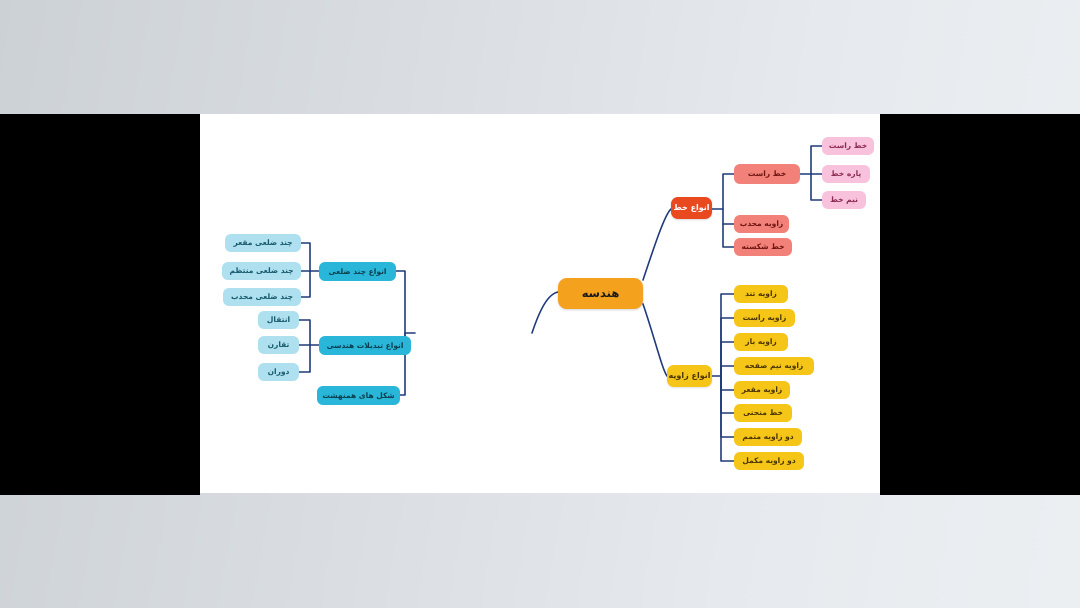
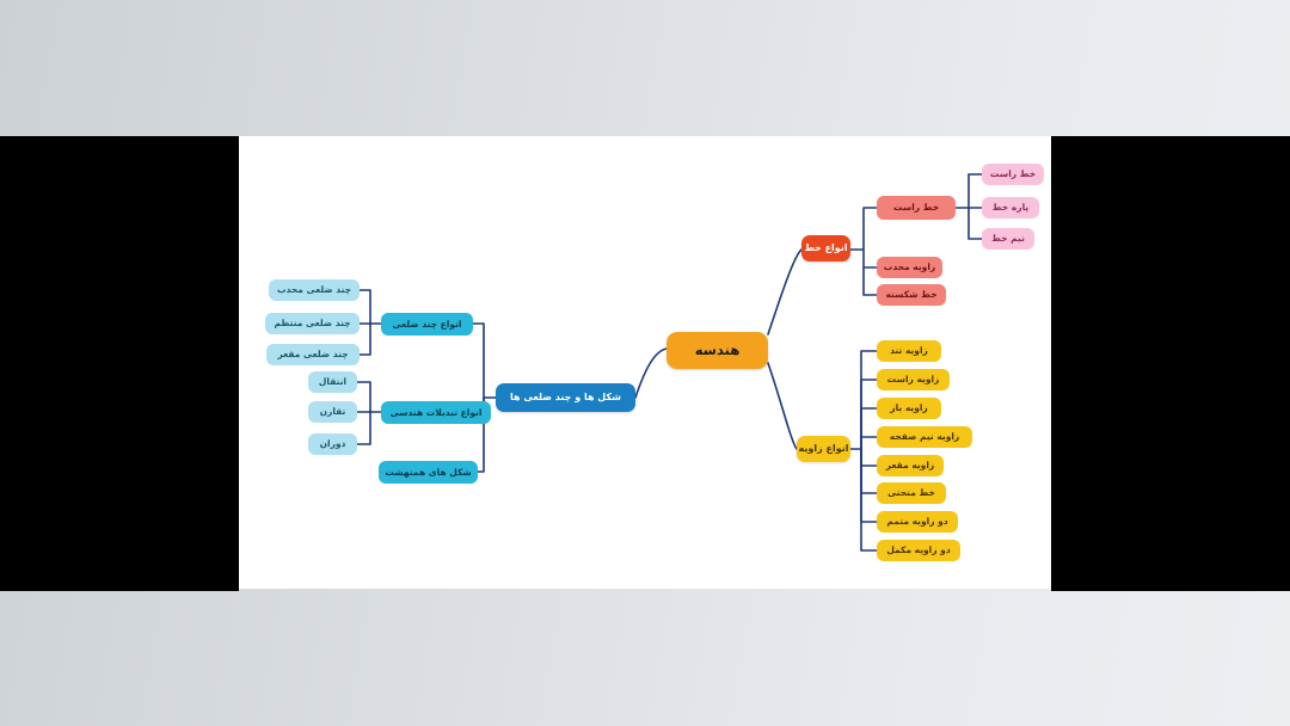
  هندسه
  انواع خط
  خط راست
  زاویه محدب
  خط شکسته
  خط راست
  پاره خط
  نیم خط
  انواع زاویه
  زاویه تند
  زاویه راست
  زاویه باز
  زاویه نیم صفحه
  زاویه مقعر
  خط منحنی
  دو زاویه متمم
  دو زاویه مکمل
+ شکل ها و چند ضلعی ها
  انواع چند ضلعی
  انواع تبدیلات هندسی
  شکل های همنهشت
- چند ضلعی مقعر
+ چند ضلعی محدب
  چند ضلعی منتظم
- چند ضلعی محدب
+ چند ضلعی مقعر
  انتقال
  تقارن
  دوران
